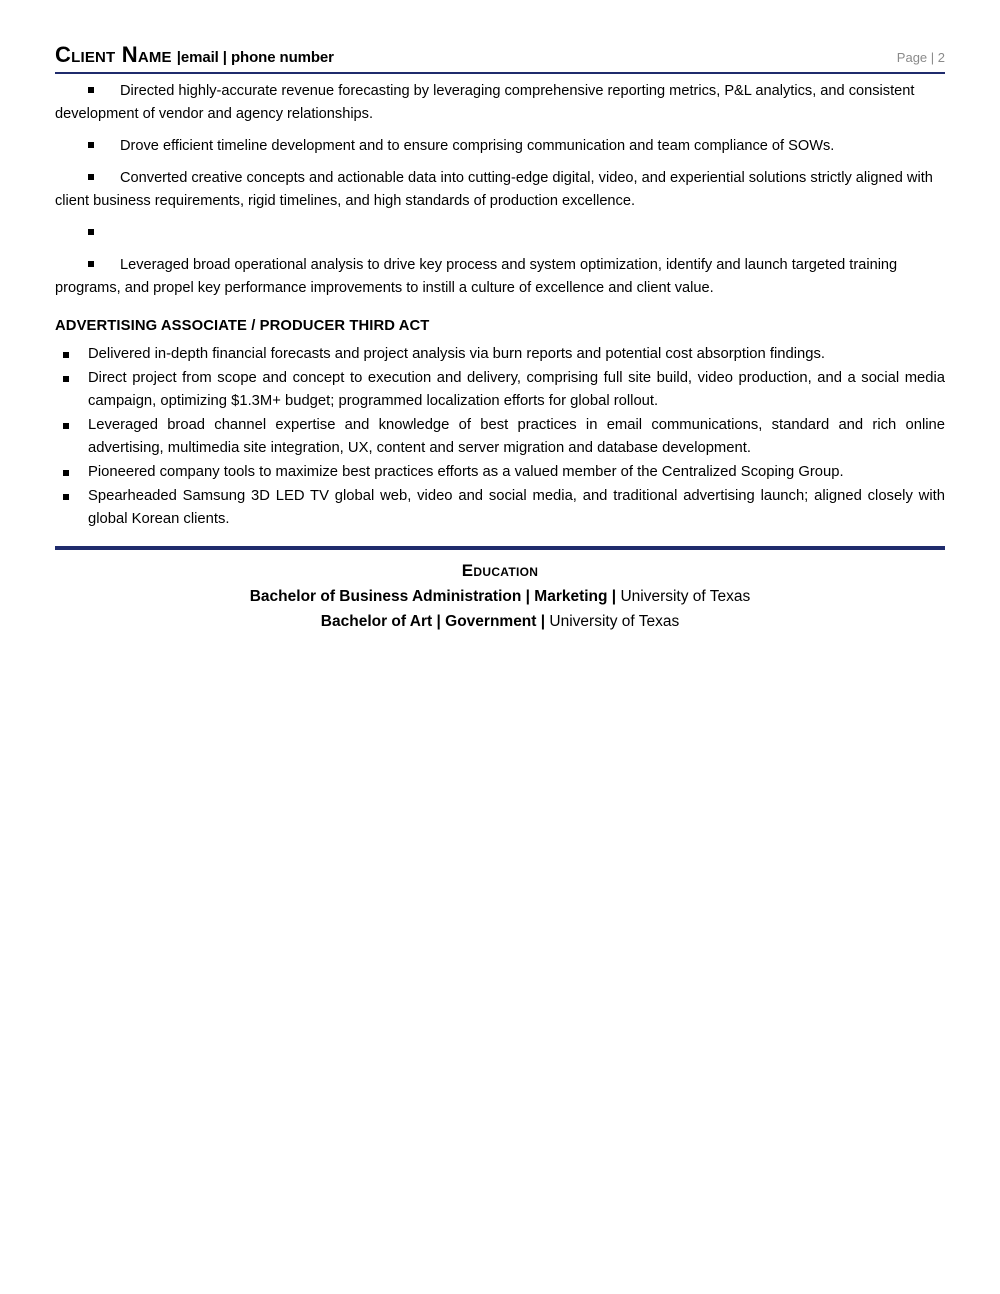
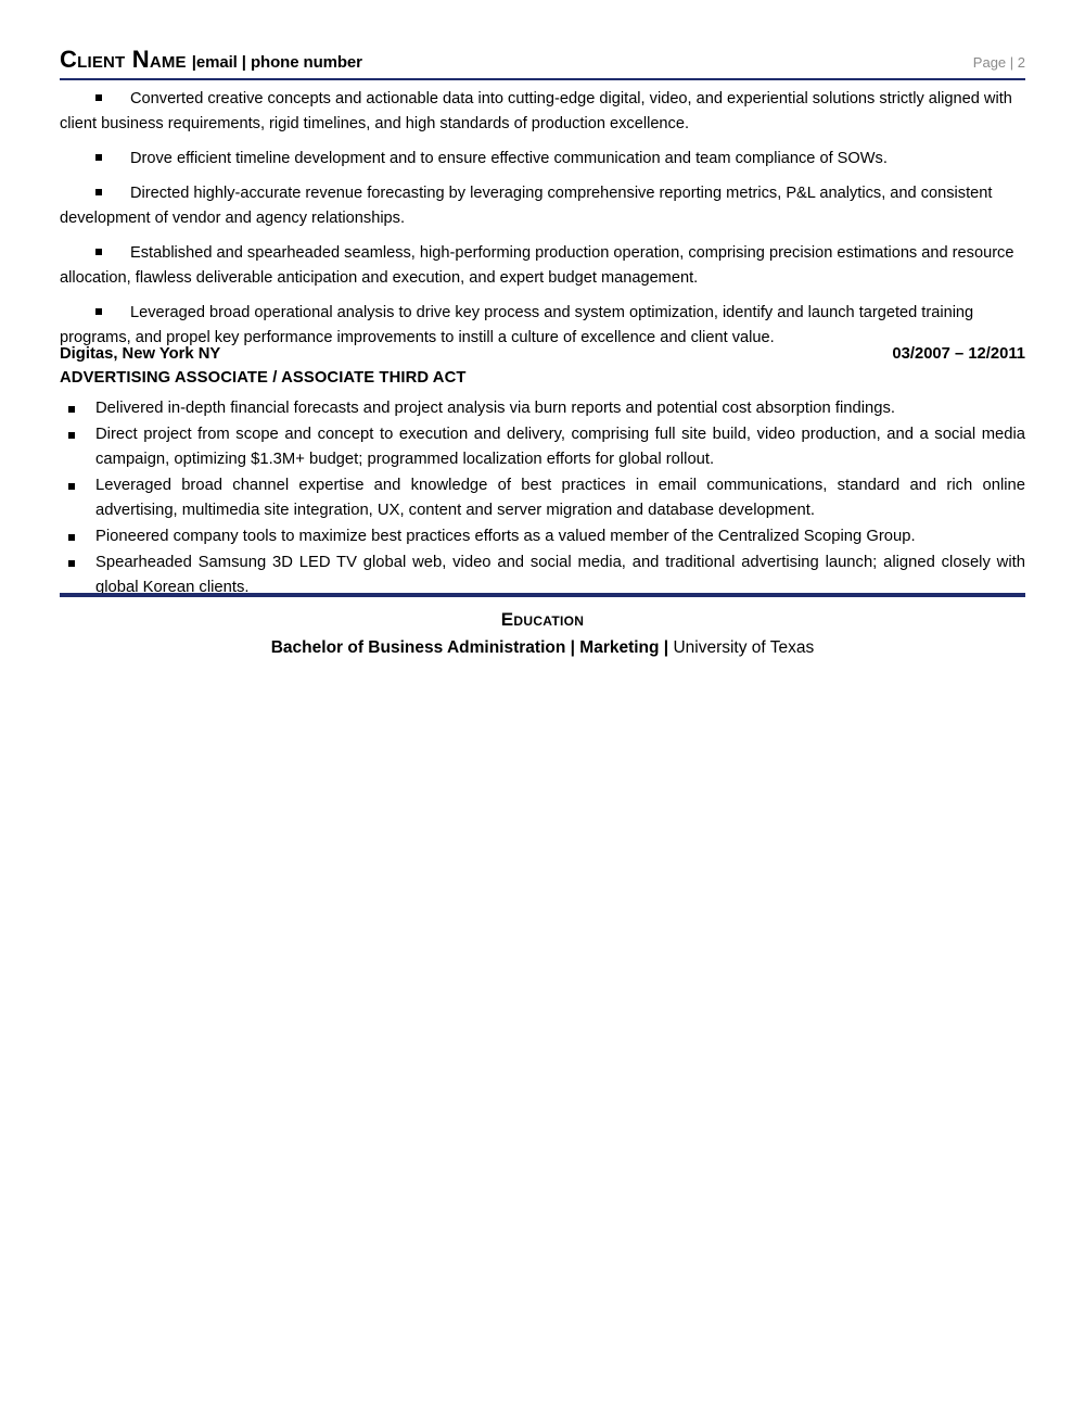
  Client Name
  |email | phone number
  Page | 2
- Directed highly-accurate revenue forecasting by leveraging comprehensive reporting metrics, P&L analytics, and consistent development of vendor and agency relationships.
+ Converted creative concepts and actionable data into cutting-edge digital, video, and experiential solutions strictly aligned with client business requirements, rigid timelines, and high standards of production excellence.
- Drove efficient timeline development and to ensure comprising communication and team compliance of SOWs.
+ Drove efficient timeline development and to ensure effective communication and team compliance of SOWs.
- Converted creative concepts and actionable data into cutting-edge digital, video, and experiential solutions strictly aligned with client business requirements, rigid timelines, and high standards of production excellence.
+ Directed highly-accurate revenue forecasting by leveraging comprehensive reporting metrics, P&L analytics, and consistent development of vendor and agency relationships.
+ Established and spearheaded seamless, high-performing production operation, comprising precision estimations and resource allocation, flawless deliverable anticipation and execution, and expert budget management.
  Leveraged broad operational analysis to drive key process and system optimization, identify and launch targeted training programs, and propel key performance improvements to instill a culture of excellence and client value.
+ Digitas, New York NY
+ 03/2007 – 12/2011
- ADVERTISING ASSOCIATE / PRODUCER THIRD ACT
+ ADVERTISING ASSOCIATE / ASSOCIATE THIRD ACT
  Delivered in-depth financial forecasts and project analysis via burn reports and potential cost absorption findings.
  Direct project from scope and concept to execution and delivery, comprising full site build, video production, and a social media campaign, optimizing $1.3M+ budget; programmed localization efforts for global rollout.
  Leveraged broad channel expertise and knowledge of best practices in email communications, standard and rich online advertising, multimedia site integration, UX, content and server migration and database development.
  Pioneered company tools to maximize best practices efforts as a valued member of the Centralized Scoping Group.
  Spearheaded Samsung 3D LED TV global web, video and social media, and traditional advertising launch; aligned closely with global Korean clients.
  Education
  Bachelor of Business Administration | Marketing | University of Texas
- Bachelor of Art | Government | University of Texas
